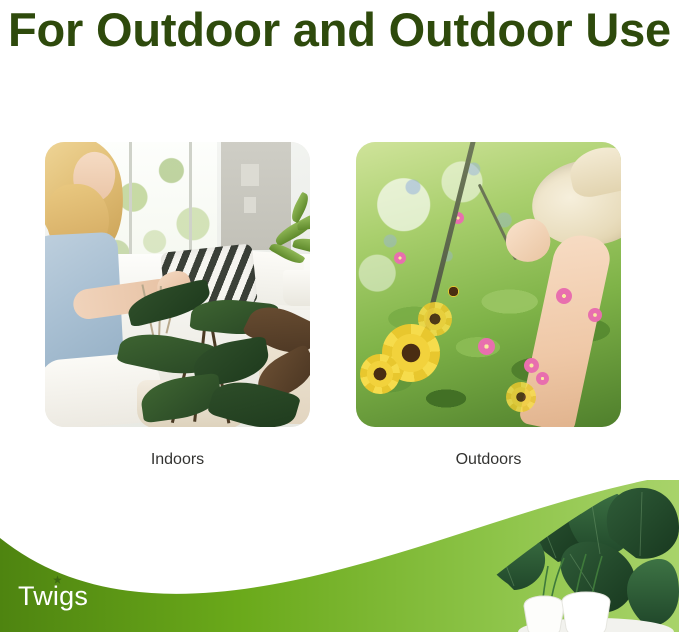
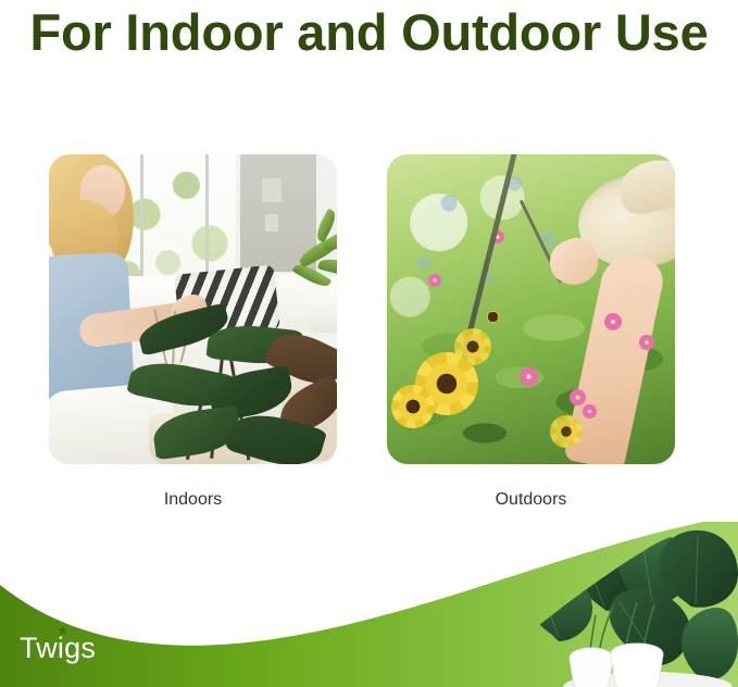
- For Outdoor and Outdoor Use
+ For Indoor and Outdoor Use
  Indoors
  Outdoors
  Twigs
